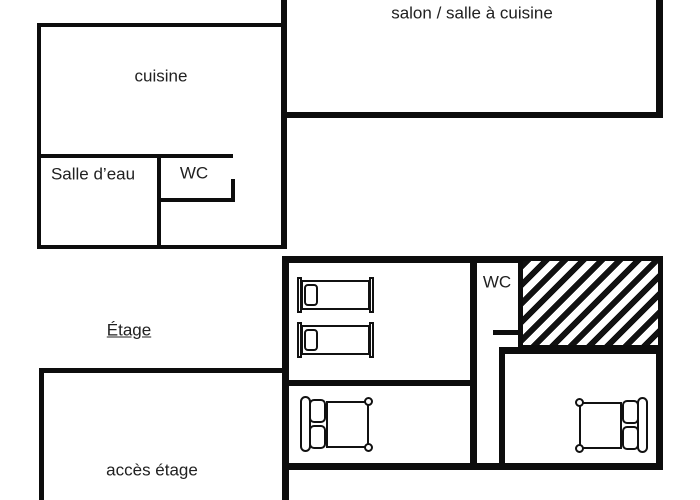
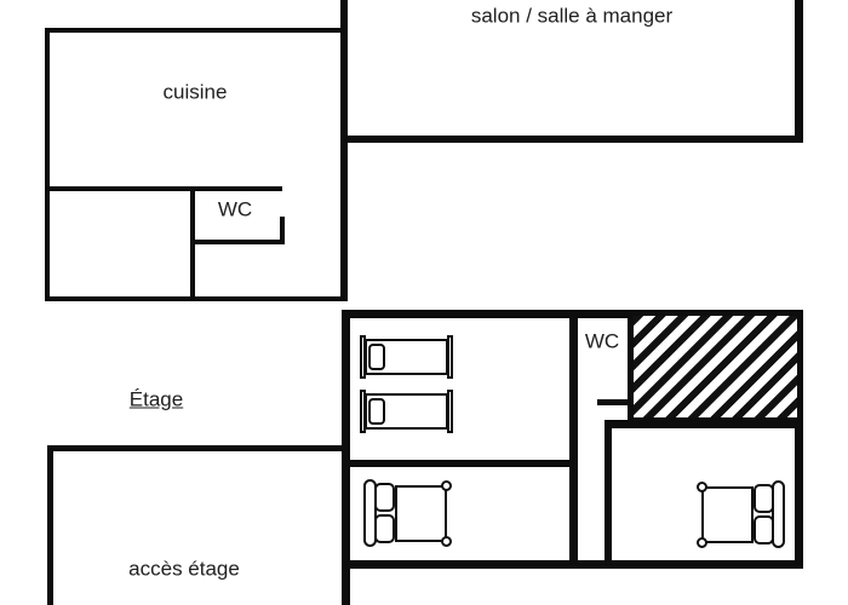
- salon / salle à cuisine
+ salon / salle à manger
  cuisine
- Salle d’eau
  WC
  Étage
  WC
  accès étage
